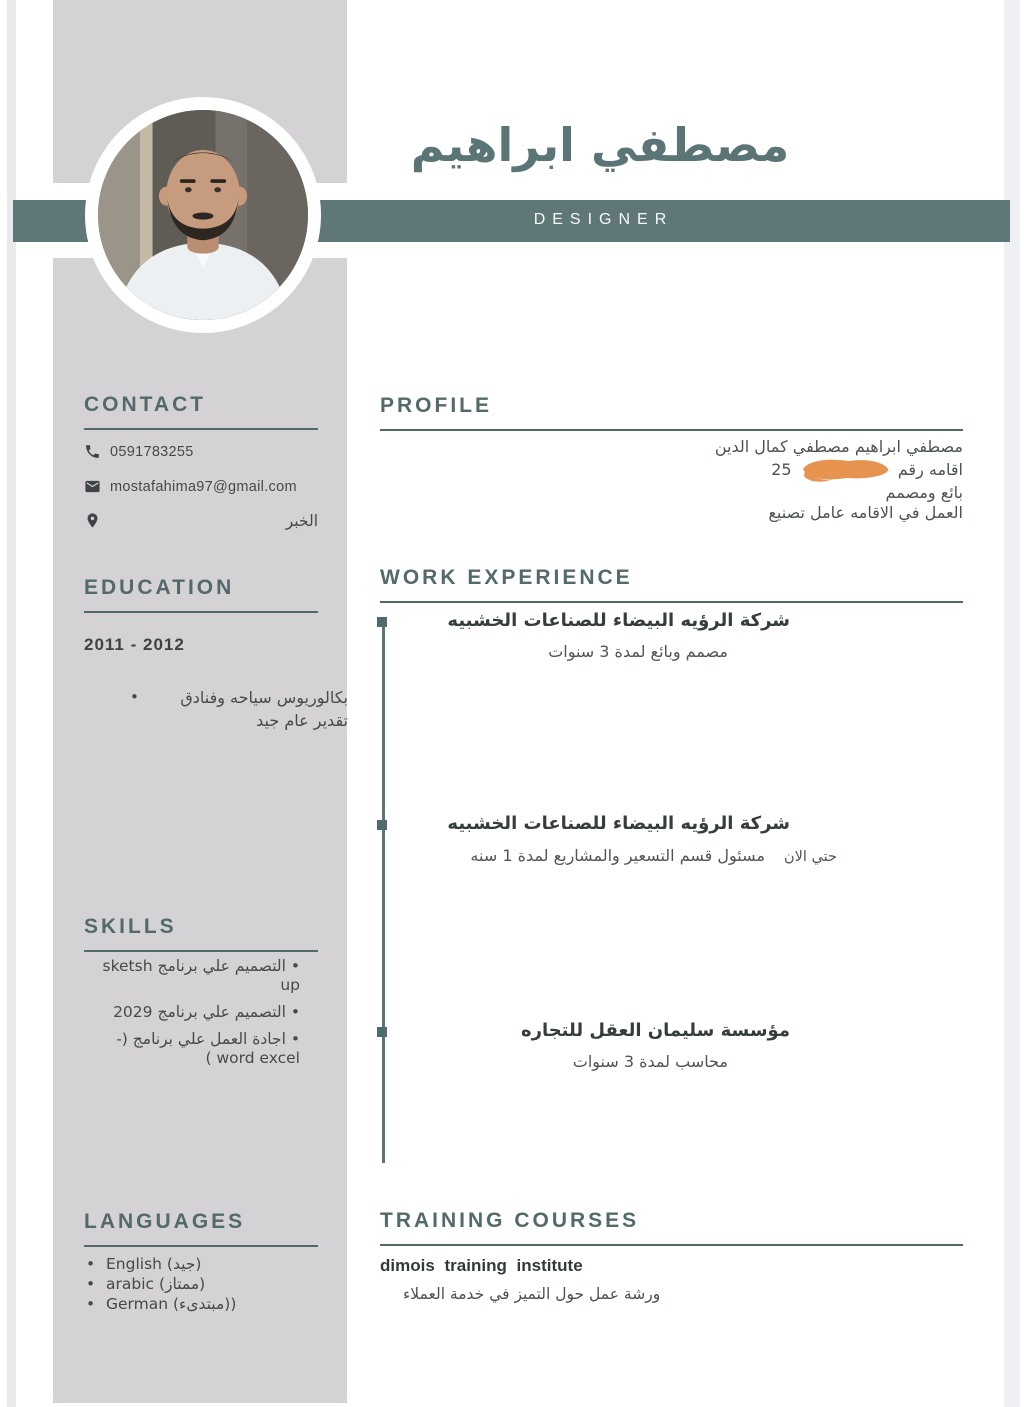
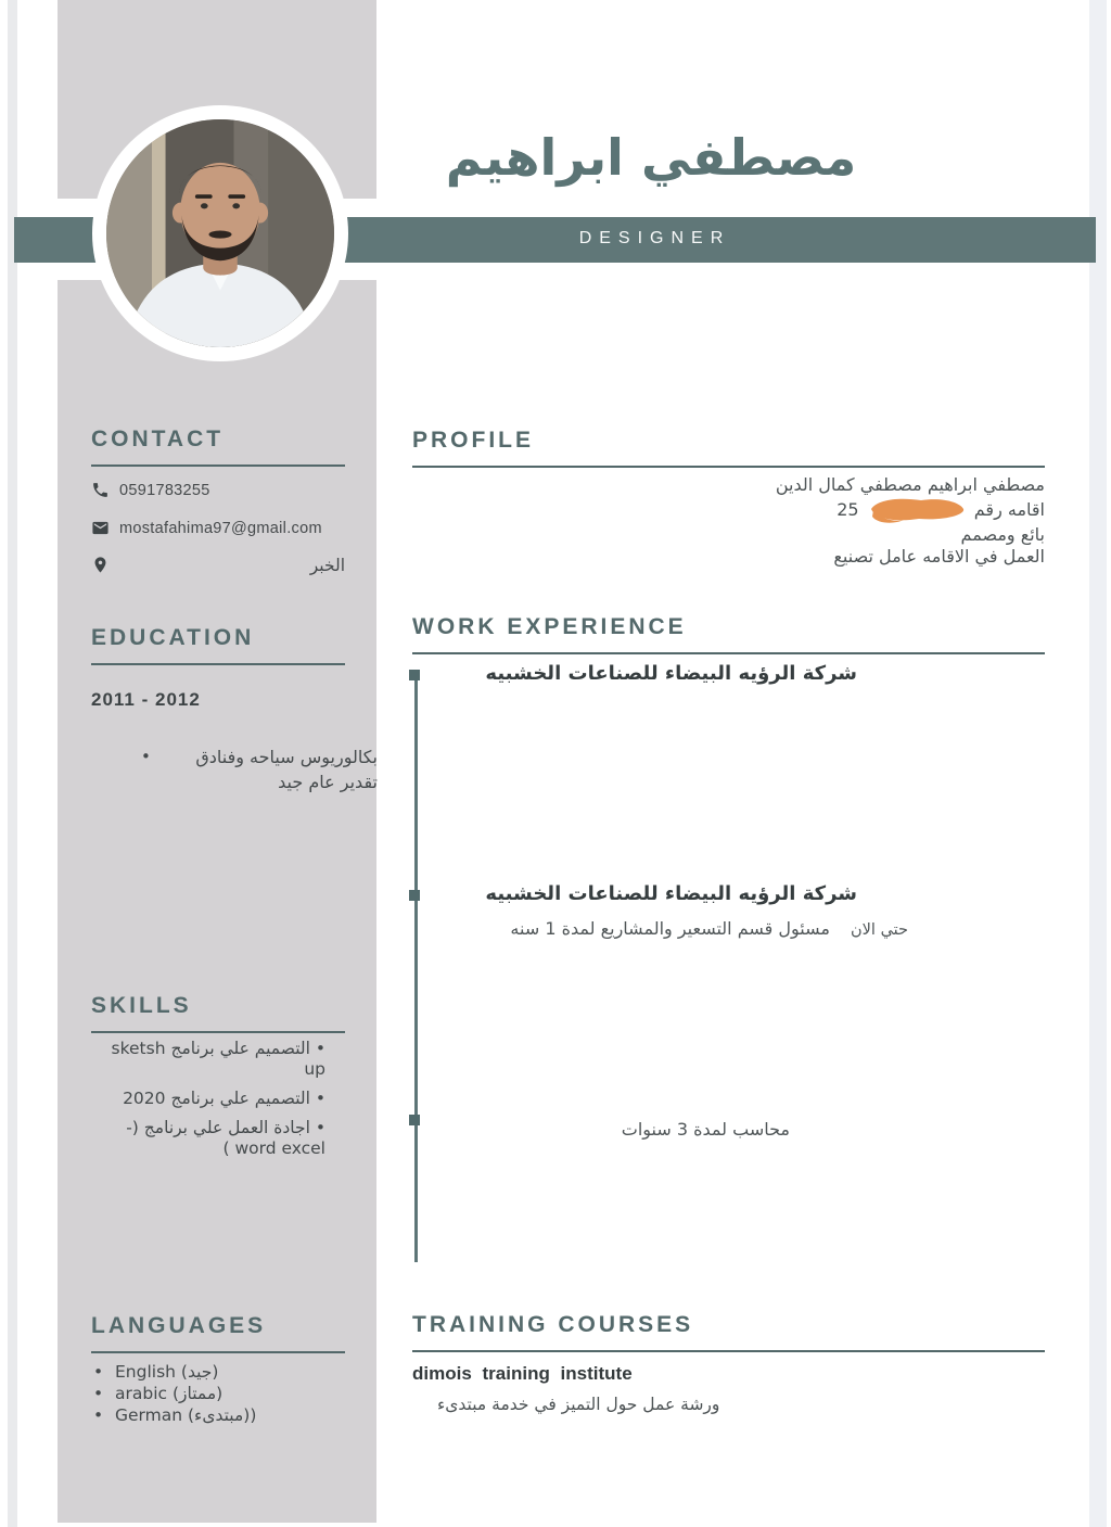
  مصطفي ابراهيم
  DESIGNER
  CONTACT
  0591783255
  mostafahima97@gmail.com
  الخبر
  EDUCATION
  2011 - 2012
  •
  بكالوريوس سياحه وفنادق تقدير عام جيد
  SKILLS
  التصميم علي برنامج sketsh up
- التصميم علي برنامج 2029
+ التصميم علي برنامج 2020
  اجادة العمل علي برنامج (- word excel )
  LANGUAGES
  English (جيد)
  arabic (ممتاز)
  German (مبتدىء))
  PROFILE
  مصطفي ابراهيم مصطفي كمال الدين
  اقامه رقم 25
  بائع ومصمم
  العمل في الاقامه عامل تصنيع
  WORK EXPERIENCE
  شركة الرؤيه البيضاء للصناعات الخشبيه
- مصمم وبائع لمدة 3 سنوات
  شركة الرؤيه البيضاء للصناعات الخشبيه
  حتي الان مسئول قسم التسعير والمشاريع لمدة 1 سنه
- مؤسسة سليمان العقل للتجاره
  محاسب لمدة 3 سنوات
  TRAINING COURSES
  dimois training institute
- ورشة عمل حول التميز في خدمة العملاء
+ ورشة عمل حول التميز في خدمة مبتدىء
